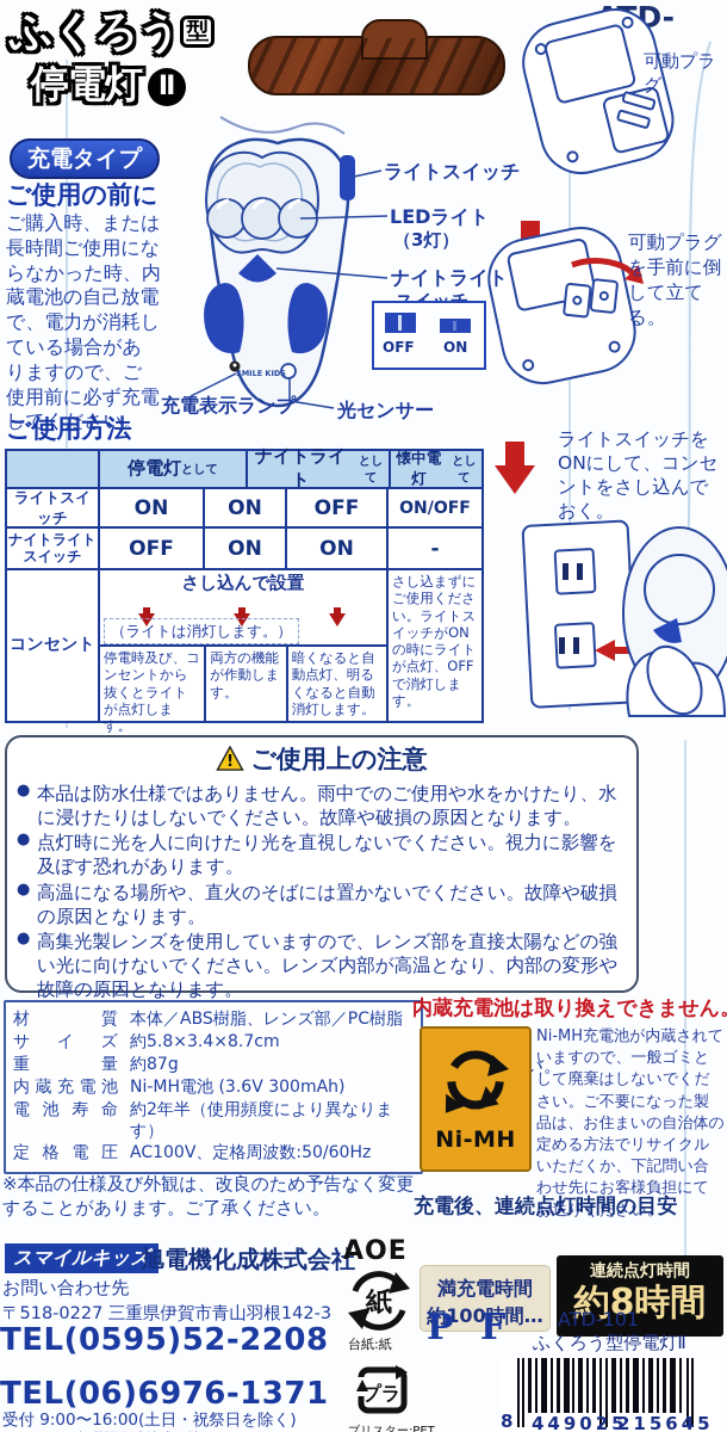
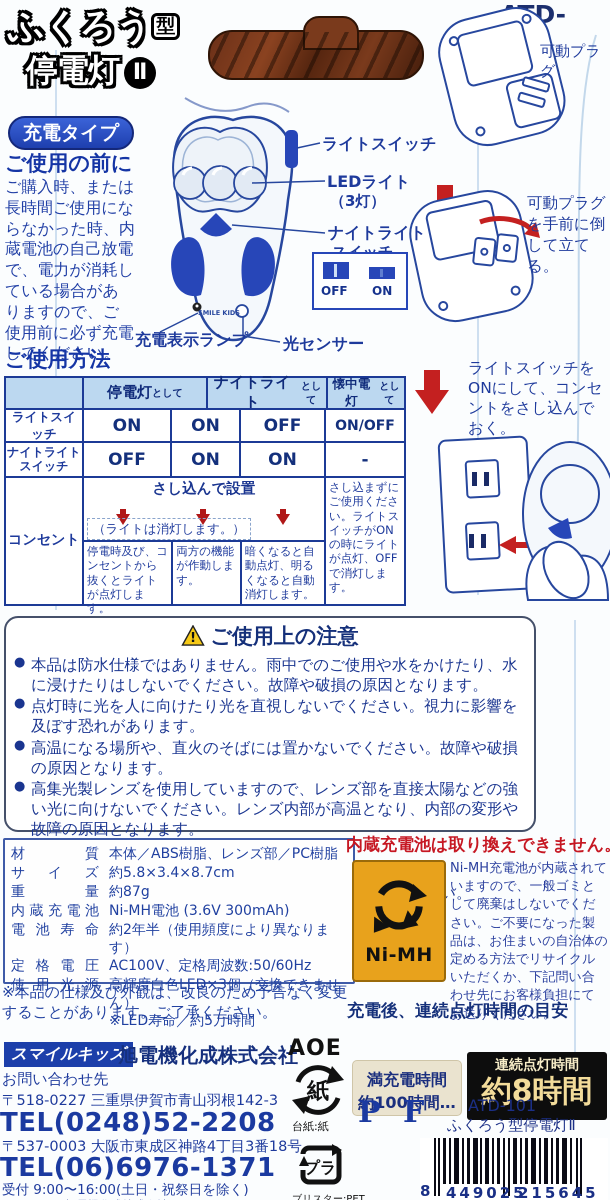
  ふくろう 型
  停電灯 Ⅱ
  充電タイプ
  ご使用の前に
  ご購入時、または長時間ご使用にならなかった時、内蔵電池の自己放電で、電力が消耗している場合がありますので、ご使用前に必ず充電してください。
  ご使用方法
  SMILE KIDS
  ライトスイッチ
  LEDライト
  （3灯）
  ナイトライト
  OFF
  ON
  充電表示ランプ
  光センサー
  可動プラグ
  可動プラグを手前に倒して立てる。
  ライトスイッチをONにして、コンセントをさし込んでおく。
  停電灯
  として
  ナイトライト
  として
  懐中電灯
  として
  ライトスイッチ
  ON
  ON
  OFF
  ON/OFF
  ナイトライト
  スイッチ
  OFF
  ON
  ON
  -
  コンセント
  さし込んで設置
  （ライトは消灯します。）
  停電時及び、コンセントから抜くとライトが点灯します。
  両方の機能が作動します。
  暗くなると自動点灯、明るくなると自動消灯します。
  さし込まずにご使用ください。ライトスイッチがONの時にライトが点灯、OFFで消灯します。
  !
  ご使用上の注意
  本品は防水仕様ではありません。雨中でのご使用や水をかけたり、水に浸けたりはしないでください。故障や破損の原因となります。
  点灯時に光を人に向けたり光を直視しないでください。視力に影響を及ぼす恐れがあります。
  高温になる場所や、直火のそばには置かないでください。故障や破損の原因となります。
  高集光製レンズを使用していますので、レンズ部を直接太陽などの強い光に向けないでください。レンズ内部が高温となり、内部の変形や故障の原因となります。
  材質
  本体／ABS樹脂、レンズ部／PC樹脂
  サイズ
  約5.8×3.4×8.7cm
  重量
  約87g
  内蔵充電池
  Ni-MH電池 (3.6V 300mAh)
  電池寿命
  約2年半（使用頻度により異なります）
  定格電圧
  AC100V、定格周波数:50/60Hz
+ 使用光源
+ 高輝度白色LED×3個（交換できません）
+ ※LED寿命／約5万時間
  内蔵充電池は取り換えできません
  Ni-MH
  Ni-MH充電池が内蔵されていますので、一般ゴミとして廃棄はしないでください。ご不要になった製品は、お住まいの自治体の定める方法でリサイクルいただくか、下記問い合わせ先にお客様負担にてお送りください。
  充電後、連続点灯時間の目安
  満充電時間
  約100時間…
  連続点灯時間
  約8時間
  ※本品の仕様及び外観は、改良のため予告なく変更することがあります。ご了承ください。
  スマイルキッズ
  旭電機化成株式会社
  お問い合わせ先
  〒518-0227 三重県伊賀市青山羽根142-3
- TEL(0595)52-2208
+ TEL(0248)52-2208
+ 〒537-0003 大阪市東成区神路4丁目3番18号
  TEL(06)6976-1371
  受付 9:00〜16:00(土日・祝祭日を除く)
  AOE
  紙
  台紙:紙
  プラ
  P F
  ATD-101
  ふくろう型停電灯Ⅱ
  8
  449025
  215645
